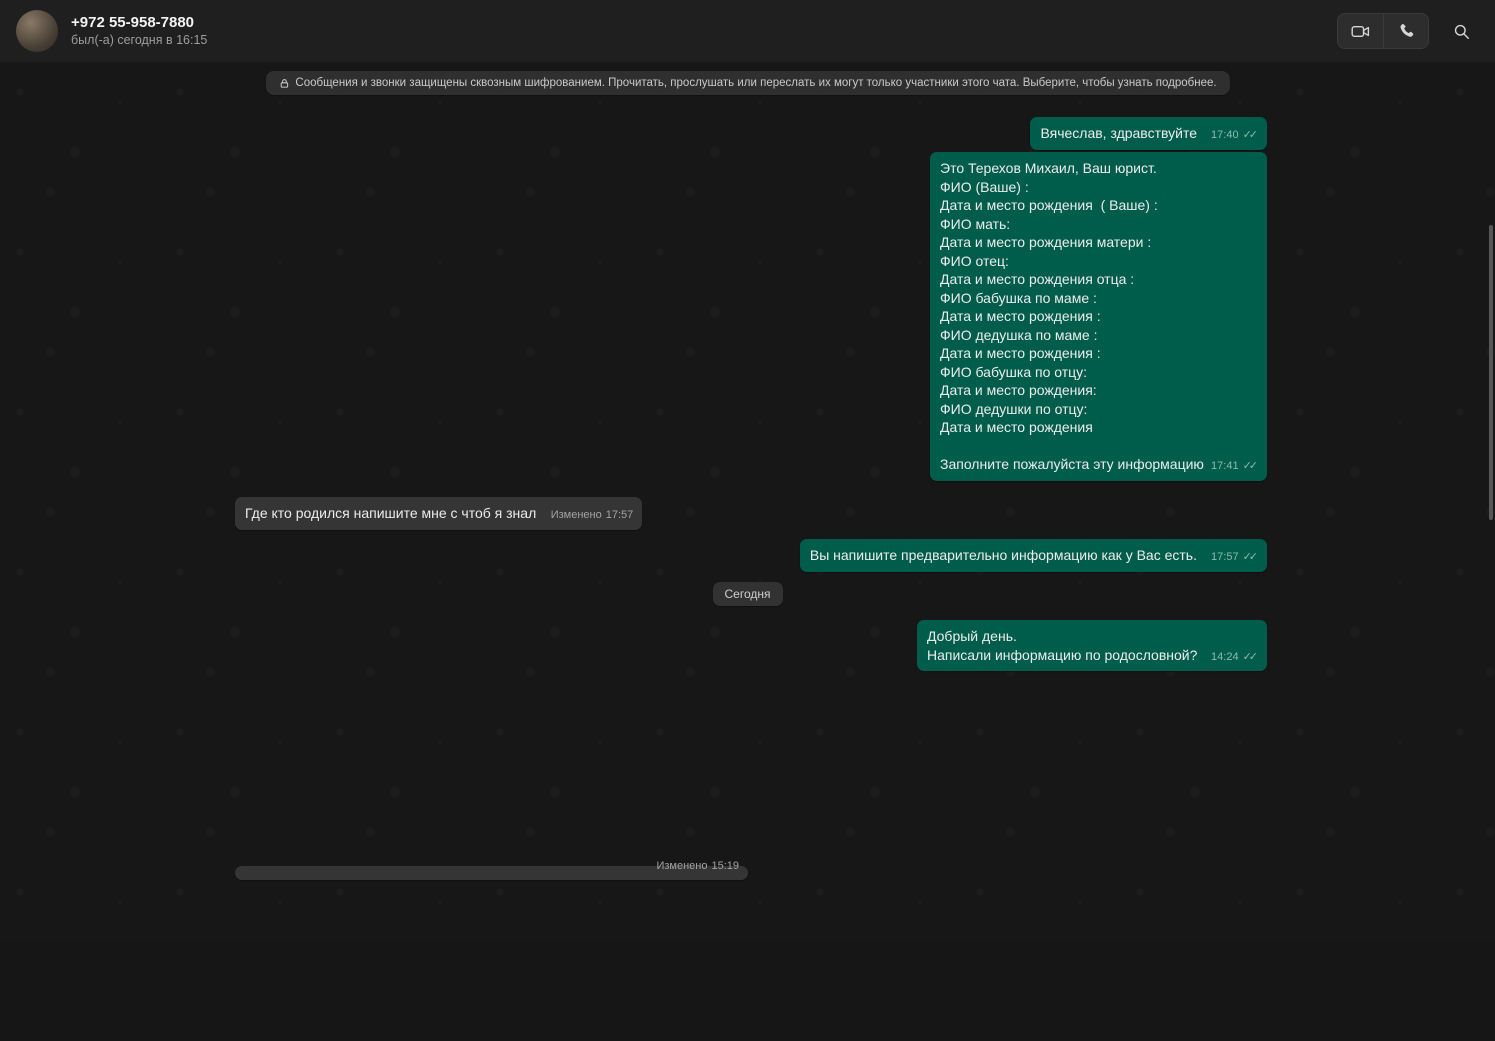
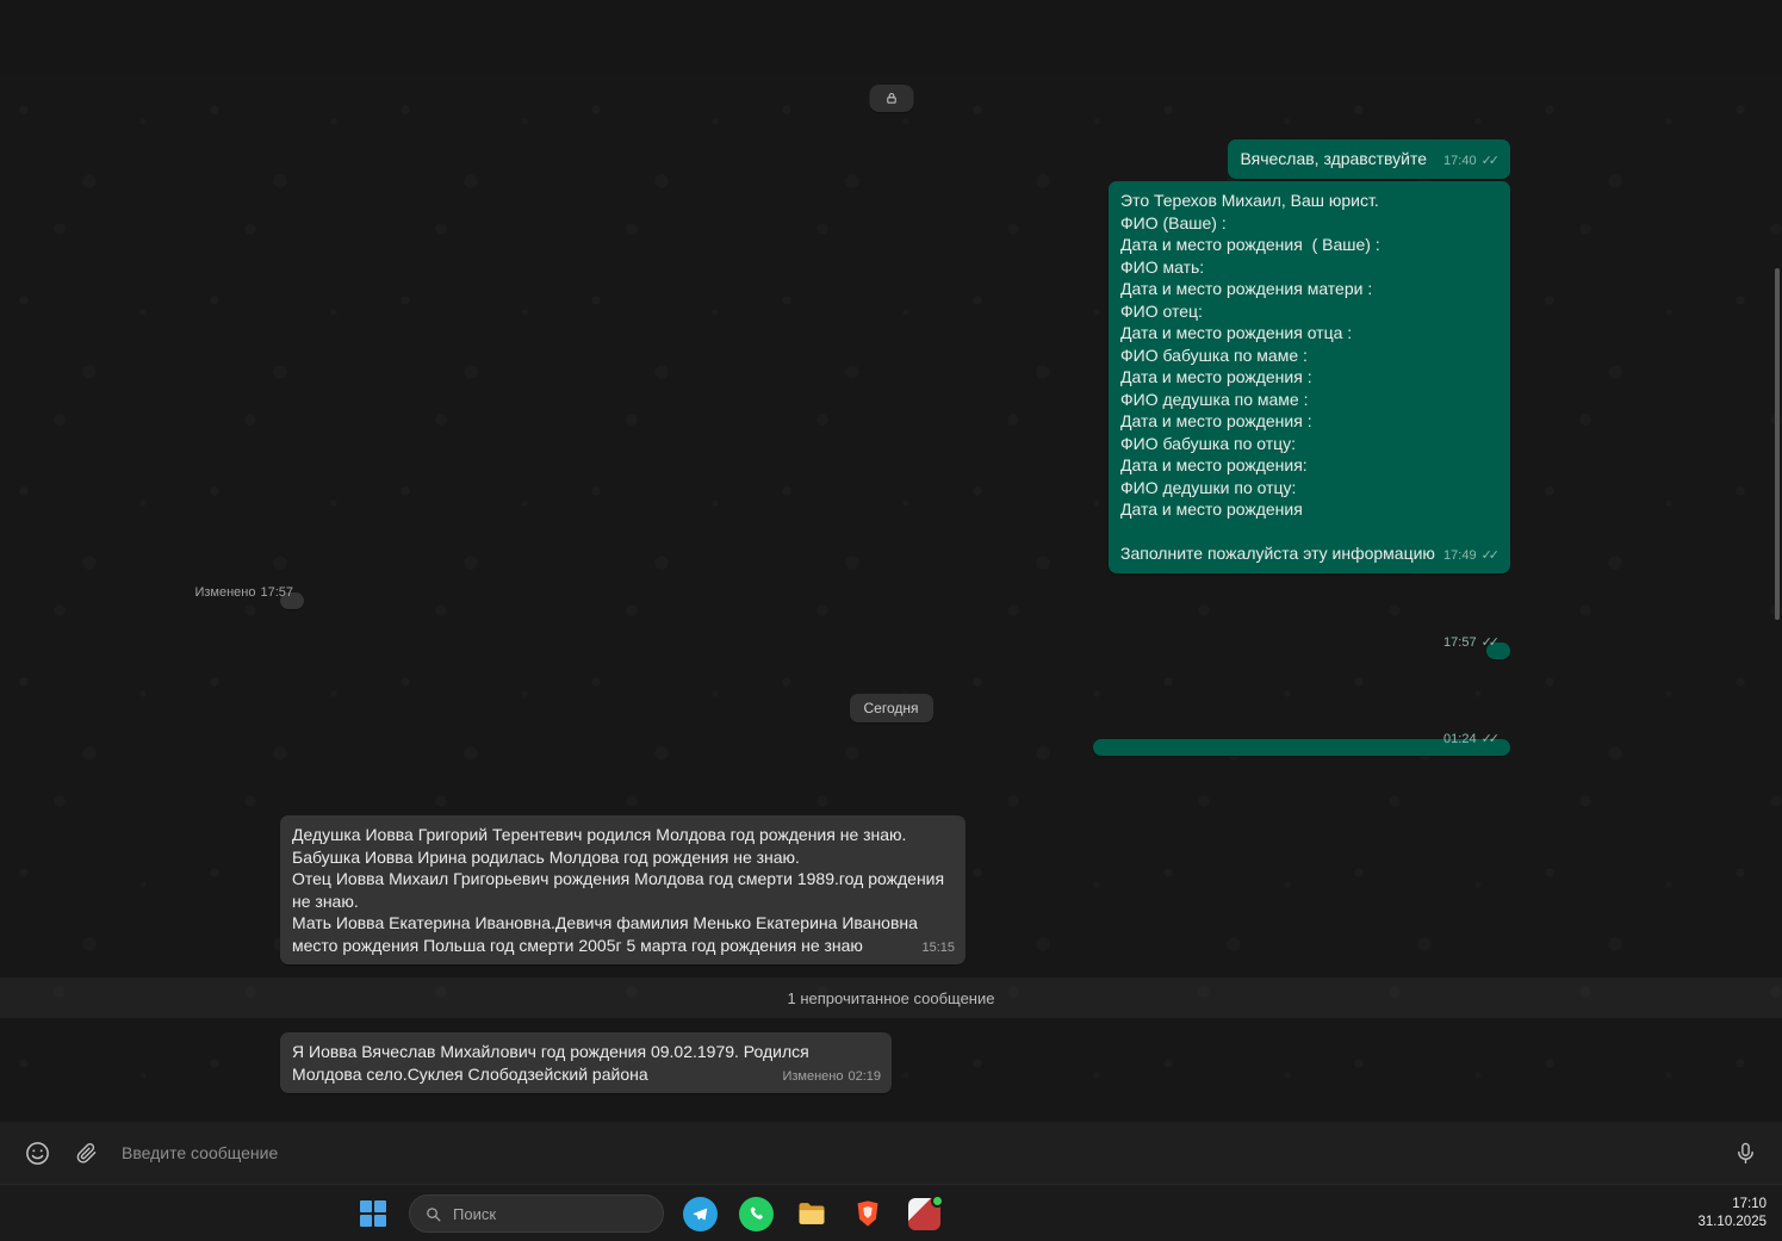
- +972 55-958-7880
- был(-а) сегодня в 16:15
- Сообщения и звонки защищены сквозным шифрованием. Прочитать, прослушать или переслать их могут только участники этого чата. Выберите, чтобы узнать подробнее.
  Вячеслав, здравствуйте
  17:40
  ✓✓
  Это Терехов Михаил, Ваш юрист.
  ФИО (Ваше) :
  Дата и место рождения ( Ваше) :
  ФИО мать:
  Дата и место рождения матери :
  ФИО отец:
  Дата и место рождения отца :
  ФИО бабушка по маме :
  Дата и место рождения :
  ФИО дедушка по маме :
  Дата и место рождения :
  ФИО бабушка по отцу:
  Дата и место рождения:
  ФИО дедушки по отцу:
  Дата и место рождения
  Заполните пожалуйста эту информацию
- 17:41
+ 17:49
  ✓✓
- Где кто родился напишите мне с чтоб я знал
  Изменено
  17:57
- Вы напишите предварительно информацию как у Вас есть.
  17:57
  ✓✓
  Сегодня
- Добрый день.
- Написали информацию по родословной?
- 14:24
+ 01:24
  ✓✓
+ Дедушка Иовва Григорий Терентевич родился Молдова год рождения не знаю.
+ Бабушка Иовва Ирина родилась Молдова год рождения не знаю.
+ Отец Иовва Михаил Григорьевич рождения Молдова год смерти 1989.год рождения не знаю.
+ Мать Иовва Екатерина Ивановна.Девичя фамилия Менько Екатерина Ивановна место рождения Польша год смерти 2005г 5 марта год рождения не знаю
+ 15:15
+ 1 непрочитанное сообщение
+ Я Иовва Вячеслав Михайлович год рождения 09.02.1979. Родился Молдова село.Суклея Слободзейский района
  Изменено
- 15:19
+ 02:19
+ Введите сообщение
+ Поиск
+ 17:10
+ 31.10.2025
